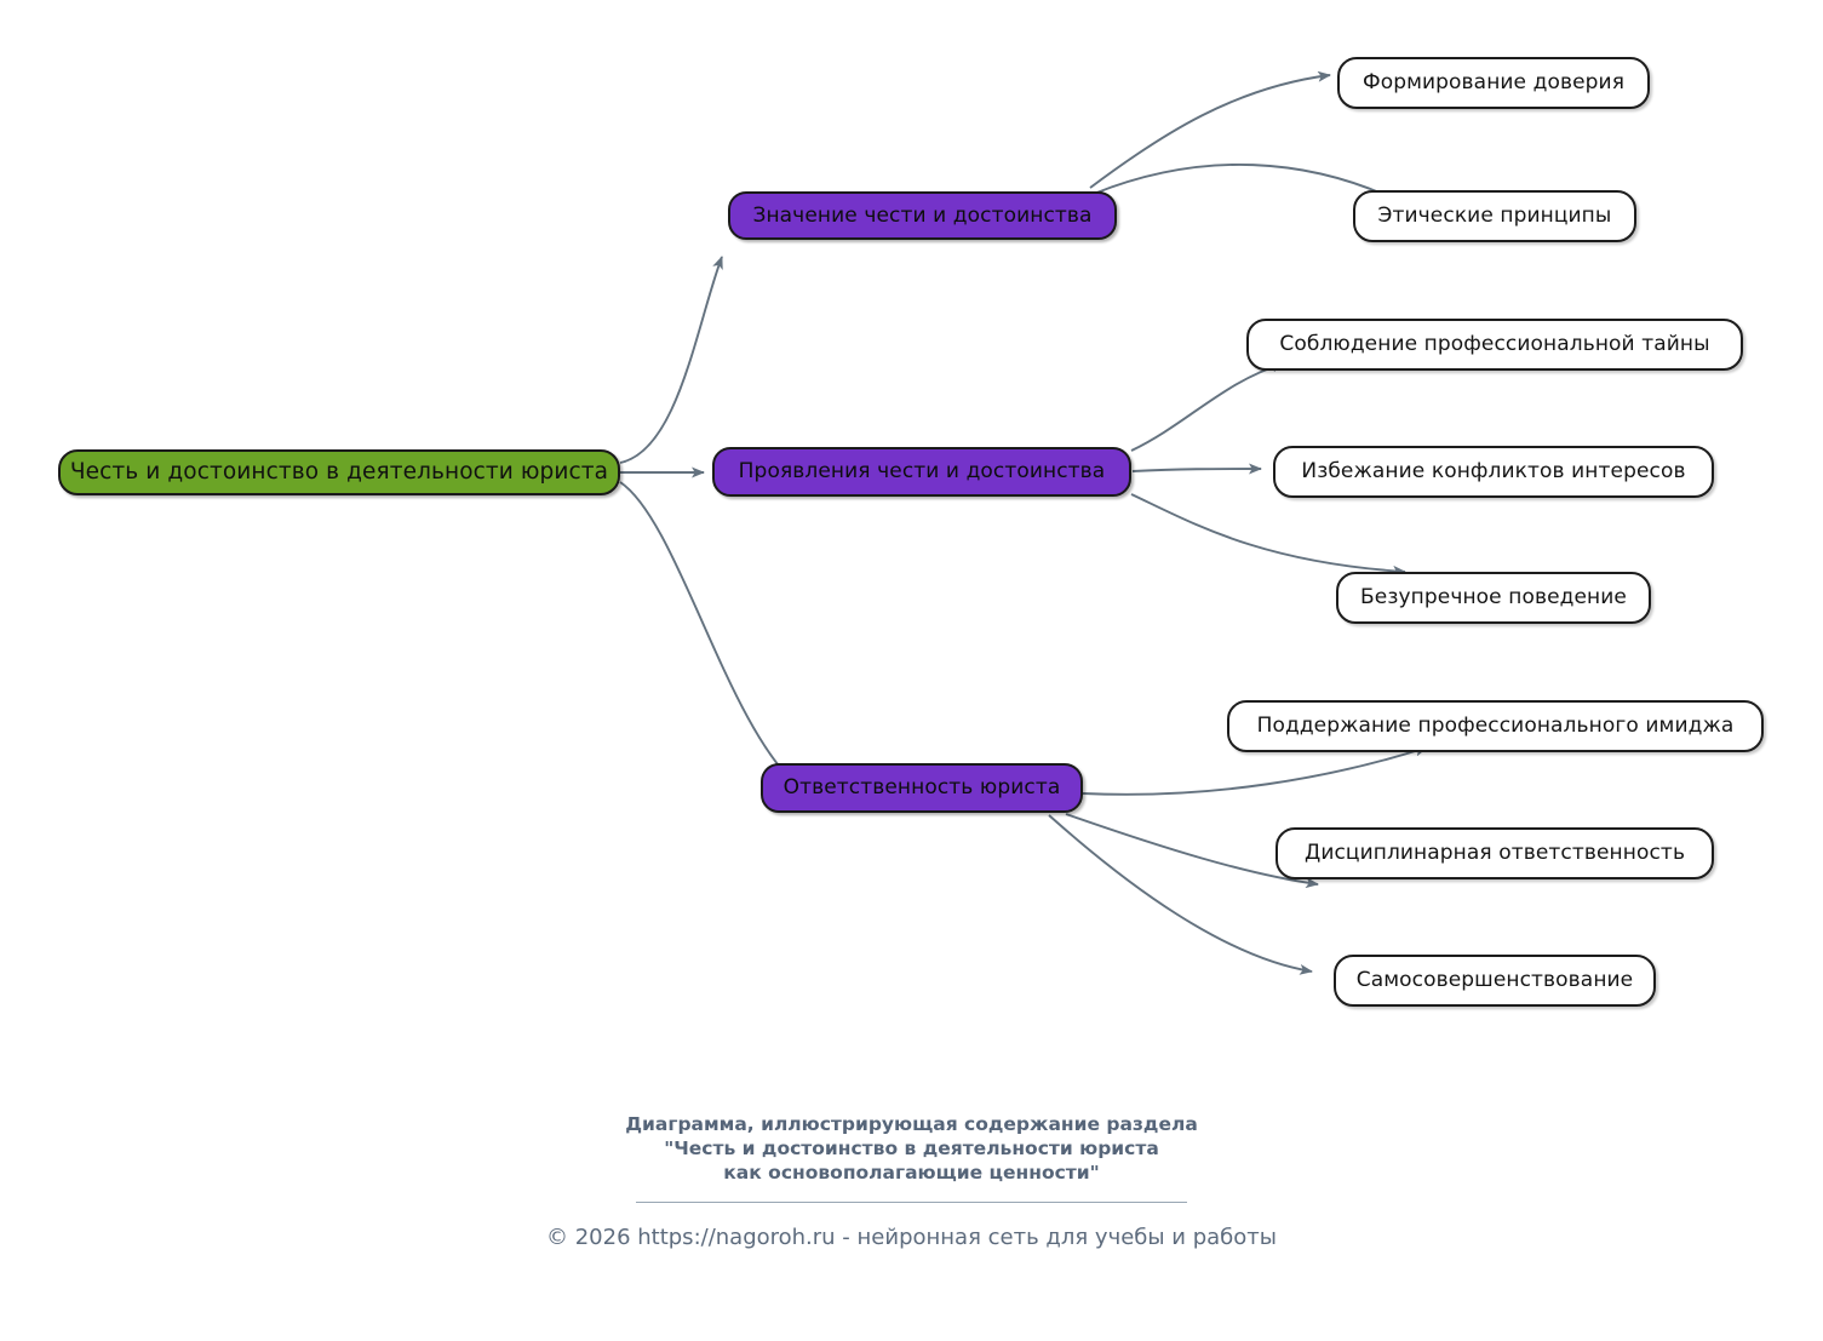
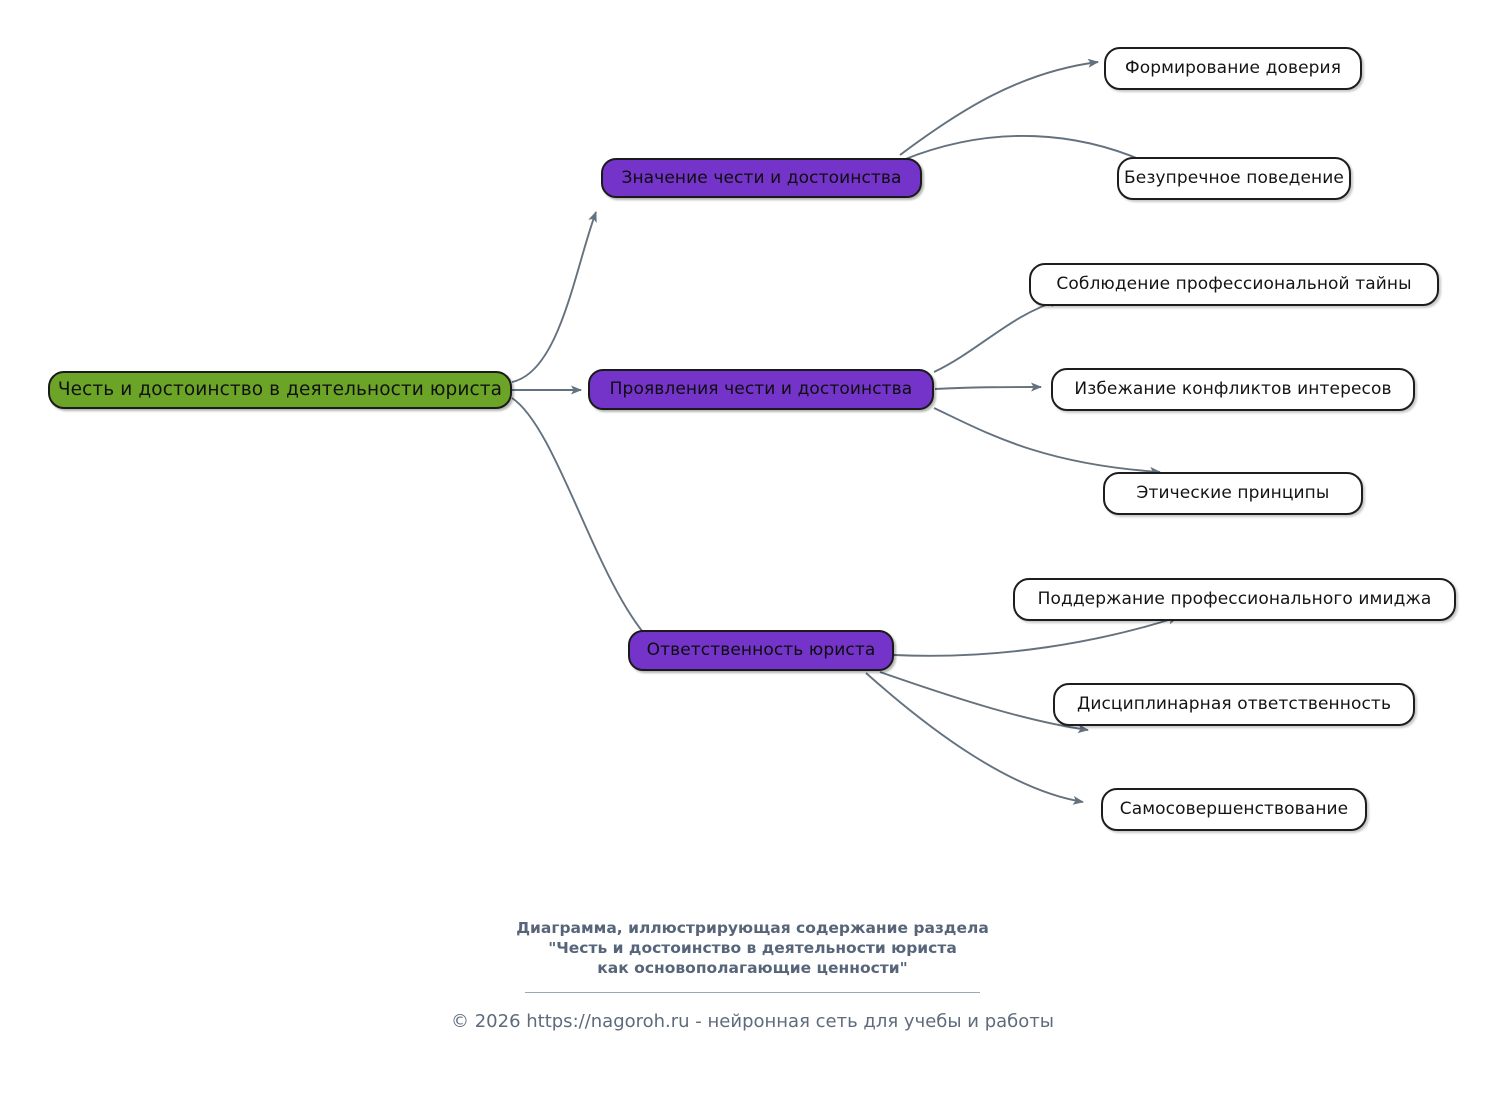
  Честь и достоинство в деятельности юриста
  Значение чести и достоинства
  Формирование доверия
- Этические принципы
+ Безупречное поведение
  Проявления чести и достоинства
  Соблюдение профессиональной тайны
  Избежание конфликтов интересов
- Безупречное поведение
+ Этические принципы
  Ответственность юриста
  Поддержание профессионального имиджа
  Дисциплинарная ответственность
  Самосовершенствование
  Диаграмма, иллюстрирующая содержание раздела
  "Честь и достоинство в деятельности юриста
  как основополагающие ценности"
  © 2026 https://nagoroh.ru - нейронная сеть для учебы и работы
